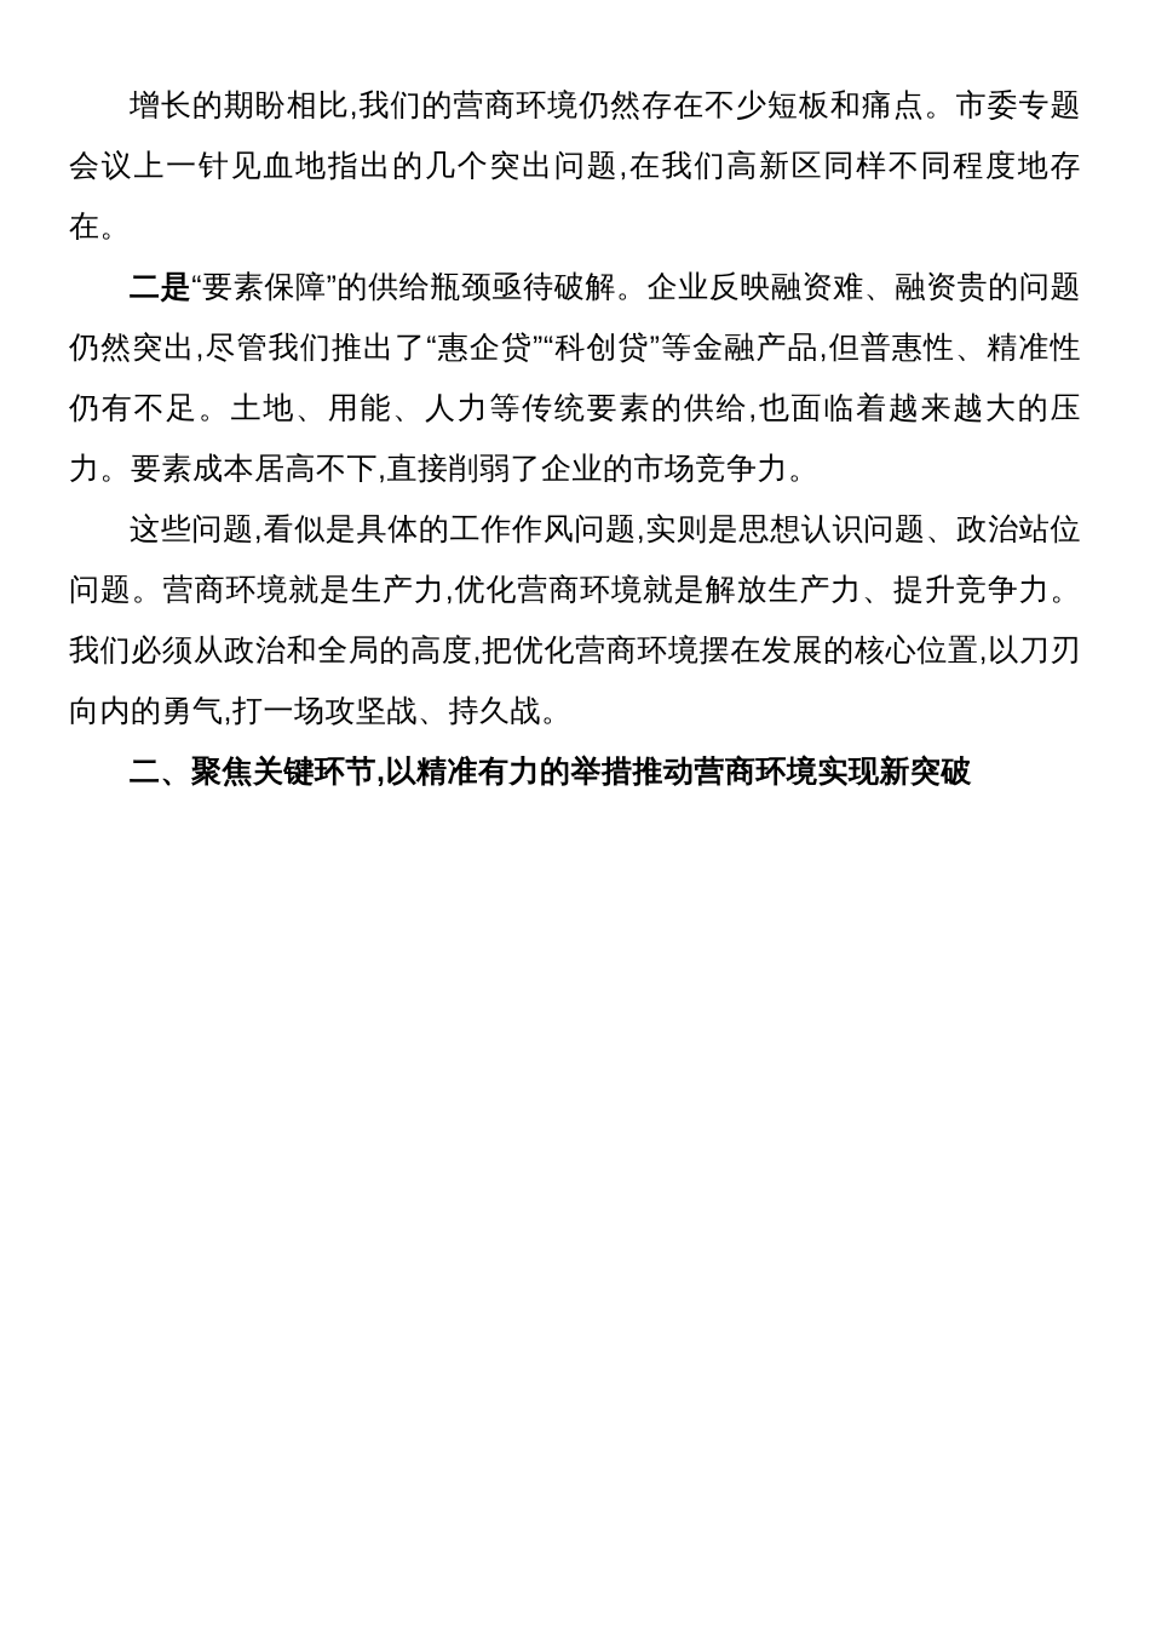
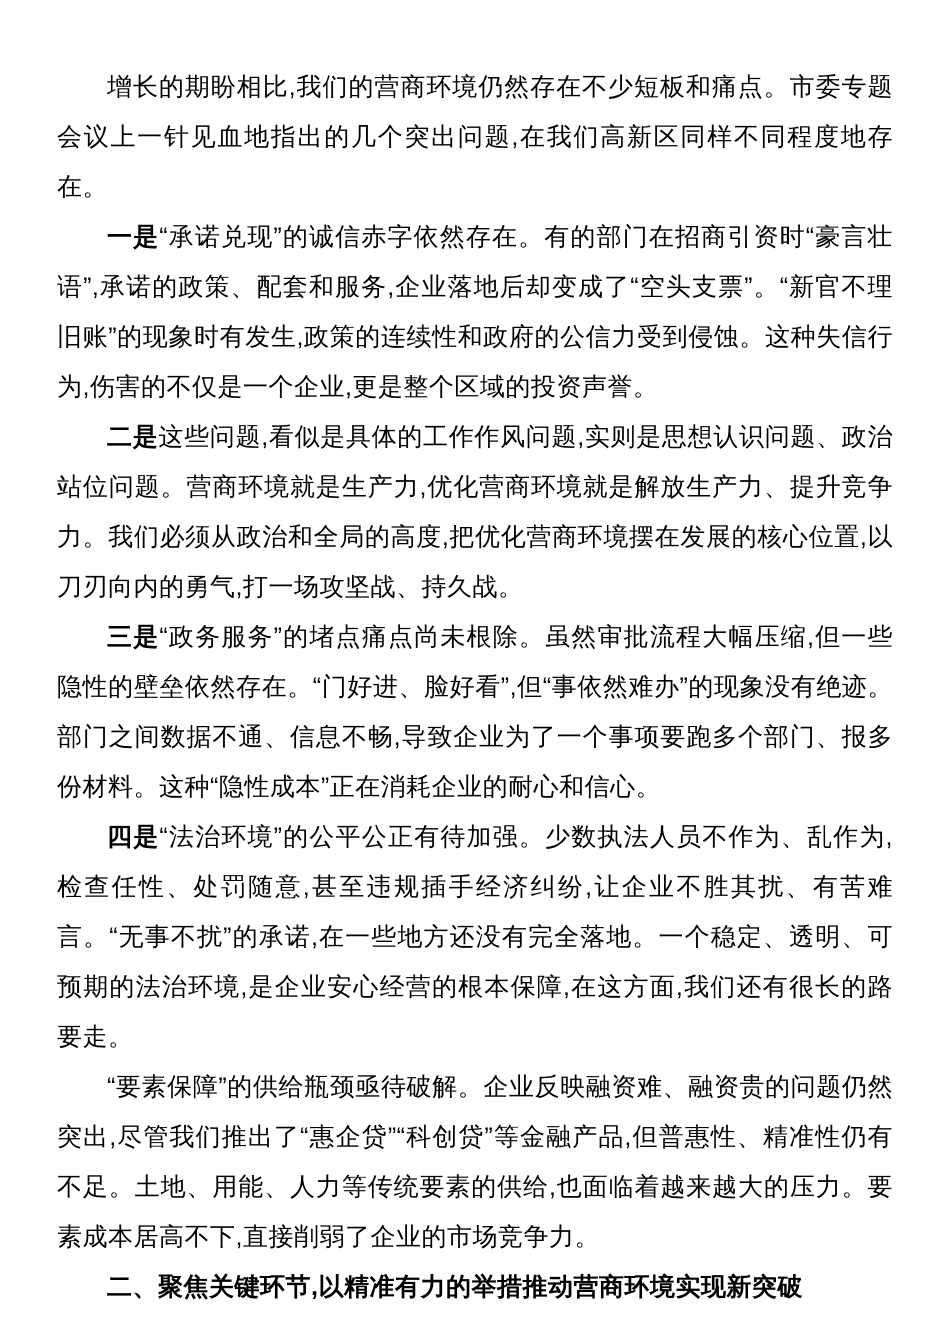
  增长的期盼相比,我们的营商环境仍然存在不少短板和痛点。市委专题会议上一针见血地指出的几个突出问题,在我们高新区同样不同程度地存在。
+ 一是“承诺兑现”的诚信赤字依然存在。有的部门在招商引资时“豪言壮语”,承诺的政策、配套和服务,企业落地后却变成了“空头支票”。“新官不理旧账”的现象时有发生,政策的连续性和政府的公信力受到侵蚀。这种失信行为,伤害的不仅是一个企业,更是整个区域的投资声誉。
- 二是“要素保障”的供给瓶颈亟待破解。企业反映融资难、融资贵的问题仍然突出,尽管我们推出了“惠企贷”“科创贷”等金融产品,但普惠性、精准性仍有不足。土地、用能、人力等传统要素的供给,也面临着越来越大的压力。要素成本居高不下,直接削弱了企业的市场竞争力。
+ 二是这些问题,看似是具体的工作作风问题,实则是思想认识问题、政治站位问题。营商环境就是生产力,优化营商环境就是解放生产力、提升竞争力。我们必须从政治和全局的高度,把优化营商环境摆在发展的核心位置,以刀刃向内的勇气,打一场攻坚战、持久战。
+ 三是“政务服务”的堵点痛点尚未根除。虽然审批流程大幅压缩,但一些隐性的壁垒依然存在。“门好进、脸好看”,但“事依然难办”的现象没有绝迹。部门之间数据不通、信息不畅,导致企业为了一个事项要跑多个部门、报多份材料。这种“隐性成本”正在消耗企业的耐心和信心。
+ 四是“法治环境”的公平公正有待加强。少数执法人员不作为、乱作为,检查任性、处罚随意,甚至违规插手经济纠纷,让企业不胜其扰、有苦难言。“无事不扰”的承诺,在一些地方还没有完全落地。一个稳定、透明、可预期的法治环境,是企业安心经营的根本保障,在这方面,我们还有很长的路要走。
- 这些问题,看似是具体的工作作风问题,实则是思想认识问题、政治站位问题。营商环境就是生产力,优化营商环境就是解放生产力、提升竞争力。我们必须从政治和全局的高度,把优化营商环境摆在发展的核心位置,以刀刃向内的勇气,打一场攻坚战、持久战。
+ “要素保障”的供给瓶颈亟待破解。企业反映融资难、融资贵的问题仍然突出,尽管我们推出了“惠企贷”“科创贷”等金融产品,但普惠性、精准性仍有不足。土地、用能、人力等传统要素的供给,也面临着越来越大的压力。要素成本居高不下,直接削弱了企业的市场竞争力。
  二、聚焦关键环节,以精准有力的举措推动营商环境实现新突破
